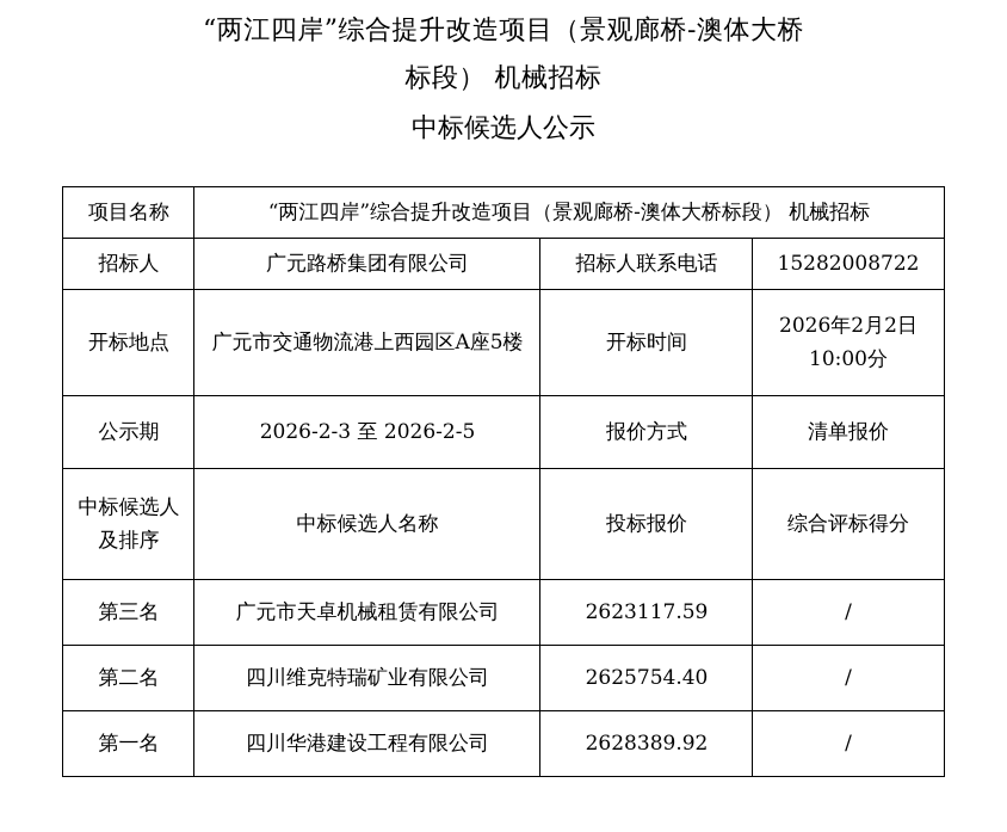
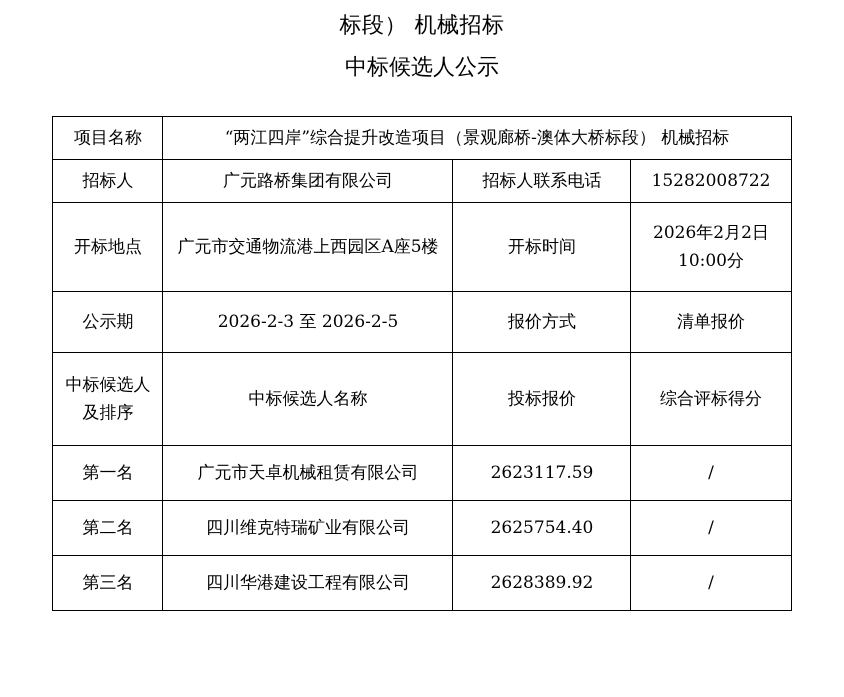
- “两江四岸”综合提升改造项目（景观廊桥-澳体大桥
  标段） 机械招标
  中标候选人公示
  项目名称	“两江四岸”综合提升改造项目（景观廊桥-澳体大桥标段） 机械招标
  招标人	广元路桥集团有限公司	招标人联系电话	15282008722
  开标地点	广元市交通物流港上西园区A座5楼	开标时间	2026年2月2日10:00分
  公示期	2026-2-3 至 2026-2-5	报价方式	清单报价
  中标候选人及排序	中标候选人名称	投标报价	综合评标得分
- 第三名	广元市天卓机械租赁有限公司	2623117.59	/
+ 第一名	广元市天卓机械租赁有限公司	2623117.59	/
  第二名	四川维克特瑞矿业有限公司	2625754.40	/
- 第一名	四川华港建设工程有限公司	2628389.92	/
+ 第三名	四川华港建设工程有限公司	2628389.92	/
